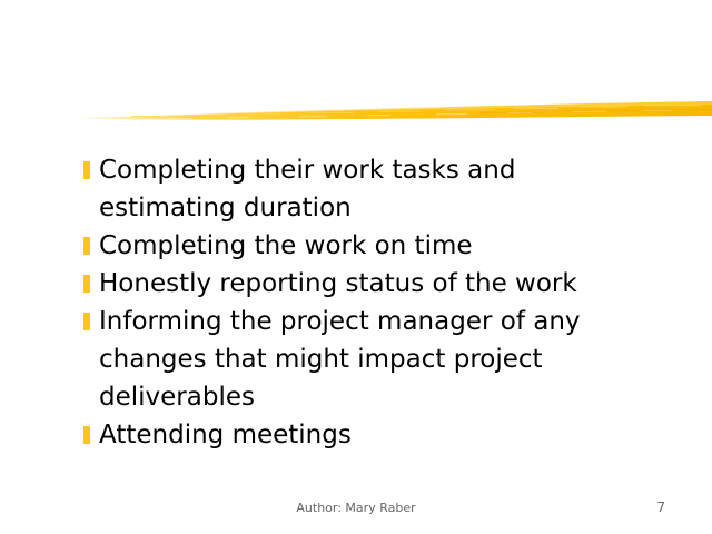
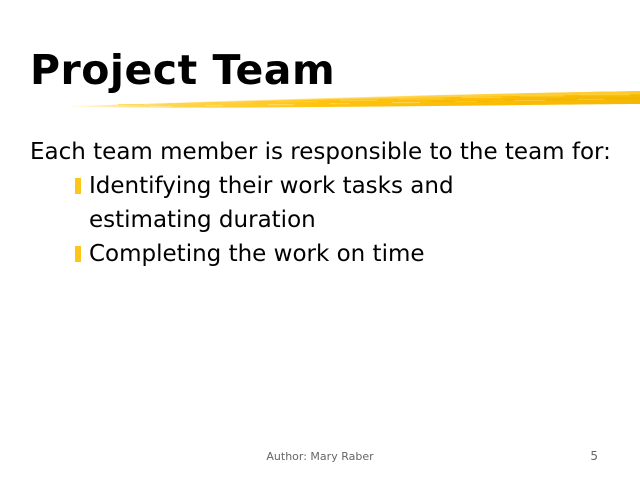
+ Project Team
+ Each team member is responsible to the team for:
- Completing their work tasks and estimating duration
+ Identifying their work tasks and estimating duration
  Completing the work on time
- Honestly reporting status of the work
- Informing the project manager of any changes that might impact project deliverables
- Attending meetings
  Author: Mary Raber
- 7
+ 5
